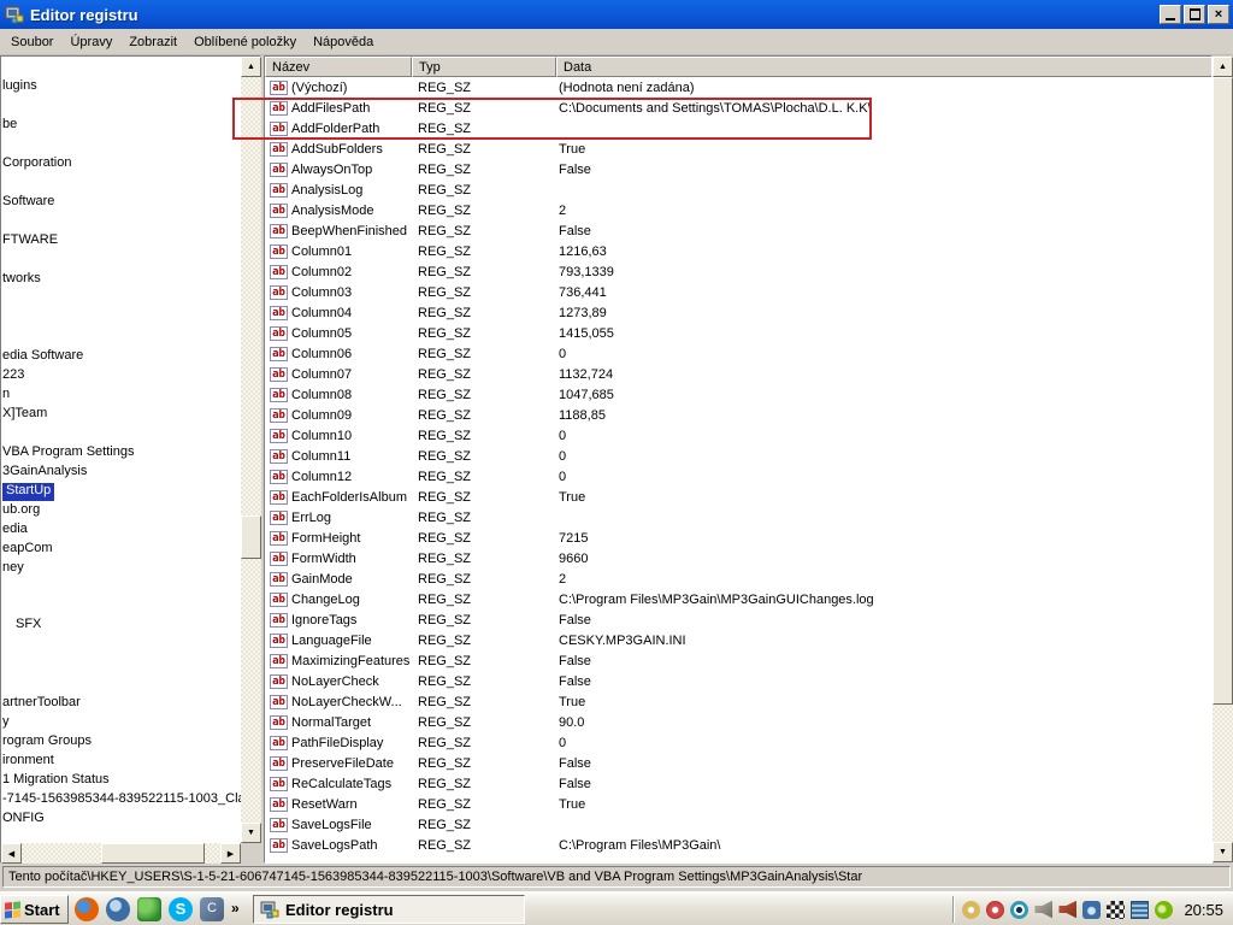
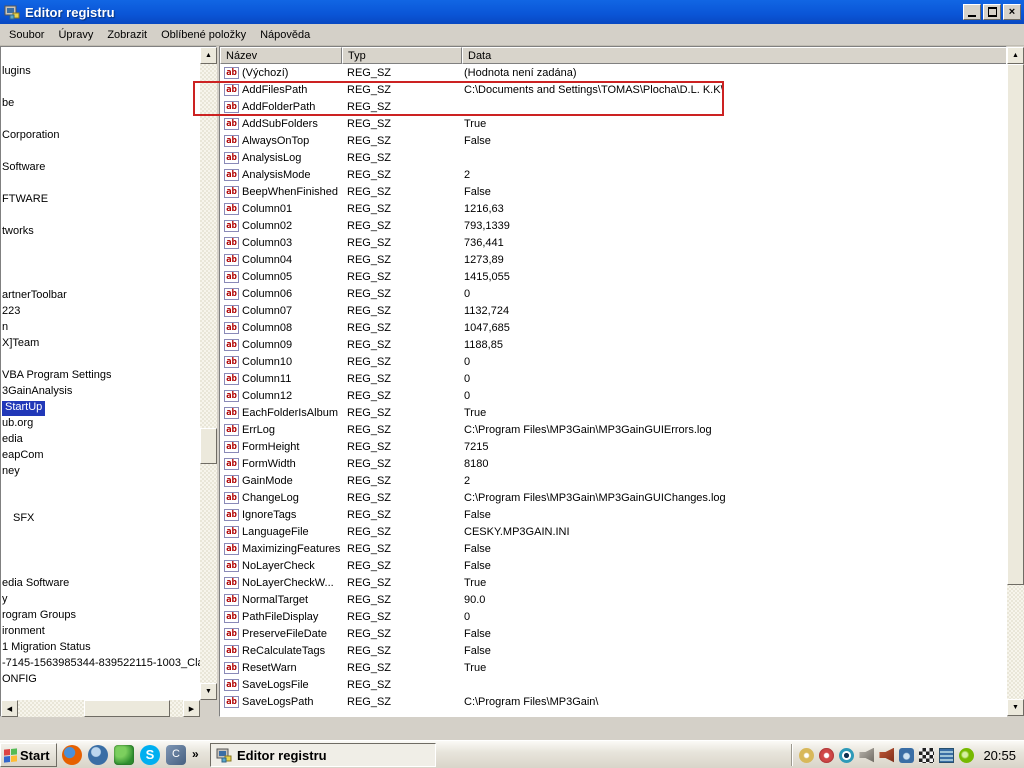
  Editor registru
  ×
  Soubor
  Úpravy
  Zobrazit
  Oblíbené položky
  Nápověda
  lugins
  be
  Corporation
  Software
  FTWARE
  tworks
- edia Software
+ artnerToolbar
  223
  n
  X]Team
  VBA Program Settings
  3GainAnalysis
  StartUp
  ub.org
  edia
  eapCom
  ney
  SFX
- artnerToolbar
+ edia Software
  y
  rogram Groups
  ironment
  1 Migration Status
  -7145-1563985344-839522115-1003_Cl
  ONFIG
  Název
  Typ
  Data
  ab
  (Výchozí)
  REG_SZ
  (Hodnota není zadána)
  ab
  AddFilesPath
  REG_SZ
  C:\Documents and Settings\TOMAS\Plocha\D.L. K.K\
  ab
  AddFolderPath
  REG_SZ
  ab
  AddSubFolders
  REG_SZ
  True
  ab
  AlwaysOnTop
  REG_SZ
  False
  ab
  AnalysisLog
  REG_SZ
  ab
  AnalysisMode
  REG_SZ
  2
  ab
  BeepWhenFinished
  REG_SZ
  False
  ab
  Column01
  REG_SZ
  1216,63
  ab
  Column02
  REG_SZ
  793,1339
  ab
  Column03
  REG_SZ
  736,441
  ab
  Column04
  REG_SZ
  1273,89
  ab
  Column05
  REG_SZ
  1415,055
  ab
  Column06
  REG_SZ
  0
  ab
  Column07
  REG_SZ
  1132,724
  ab
  Column08
  REG_SZ
  1047,685
  ab
  Column09
  REG_SZ
  1188,85
  ab
  Column10
  REG_SZ
  0
  ab
  Column11
  REG_SZ
  0
  ab
  Column12
  REG_SZ
  0
  ab
  EachFolderIsAlbum
  REG_SZ
  True
  ab
  ErrLog
  REG_SZ
+ C:\Program Files\MP3Gain\MP3GainGUIErrors.log
  ab
  FormHeight
  REG_SZ
  7215
  ab
  FormWidth
  REG_SZ
- 9660
+ 8180
  ab
  GainMode
  REG_SZ
  2
  ab
  ChangeLog
  REG_SZ
  C:\Program Files\MP3Gain\MP3GainGUIChanges.log
  ab
  IgnoreTags
  REG_SZ
  False
  ab
  LanguageFile
  REG_SZ
  CESKY.MP3GAIN.INI
  ab
  MaximizingFeatures
  REG_SZ
  False
  ab
  NoLayerCheck
  REG_SZ
  False
  ab
  NoLayerCheckW...
  REG_SZ
  True
  ab
  NormalTarget
  REG_SZ
  90.0
  ab
  PathFileDisplay
  REG_SZ
  0
  ab
  PreserveFileDate
  REG_SZ
  False
  ab
  ReCalculateTags
  REG_SZ
  False
  ab
  ResetWarn
  REG_SZ
  True
  ab
  SaveLogsFile
  REG_SZ
  ab
  SaveLogsPath
  REG_SZ
  C:\Program Files\MP3Gain\
- Tento počítač\HKEY_USERS\S-1-5-21-606747145-1563985344-839522115-1003\Software\VB and VBA Program Settings\MP3GainAnalysis\Star
  Start
  S
  C
  »
  Editor registru
  20:55
